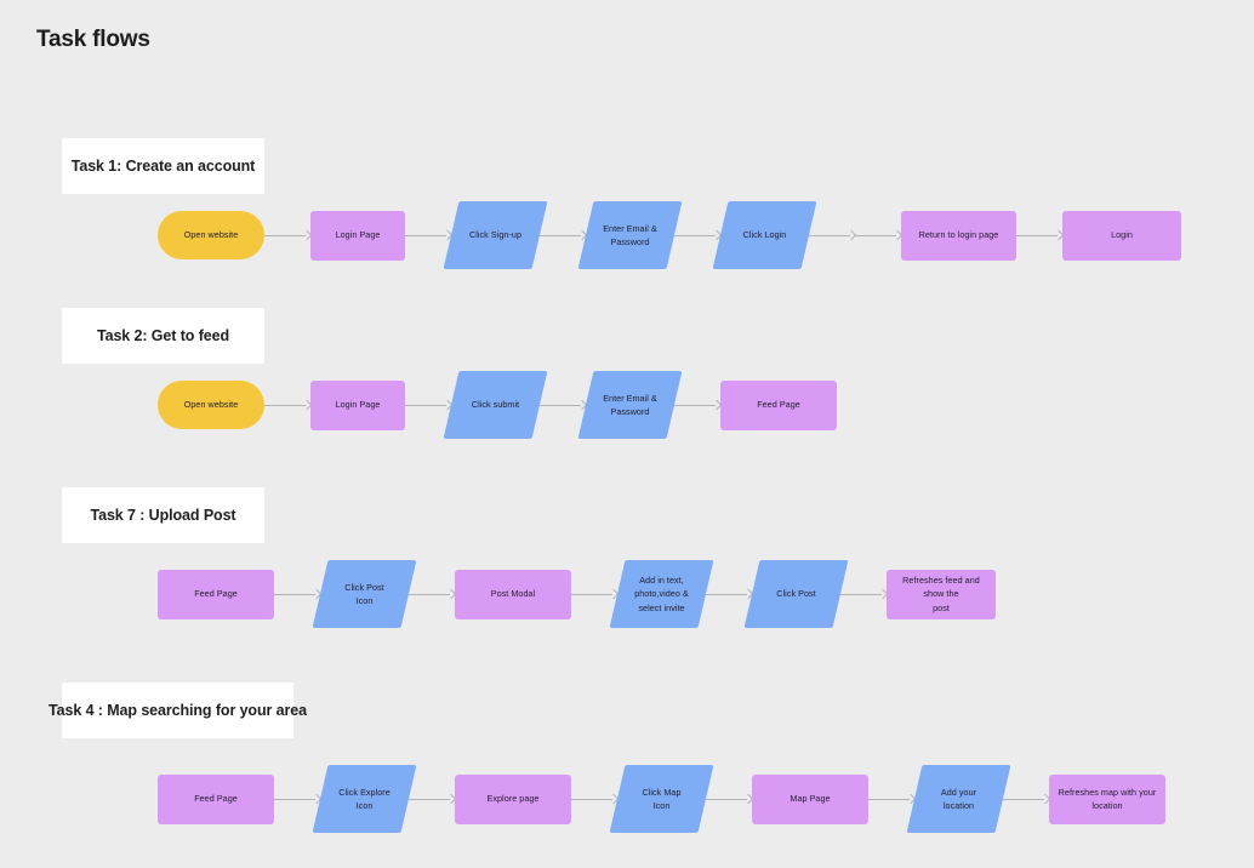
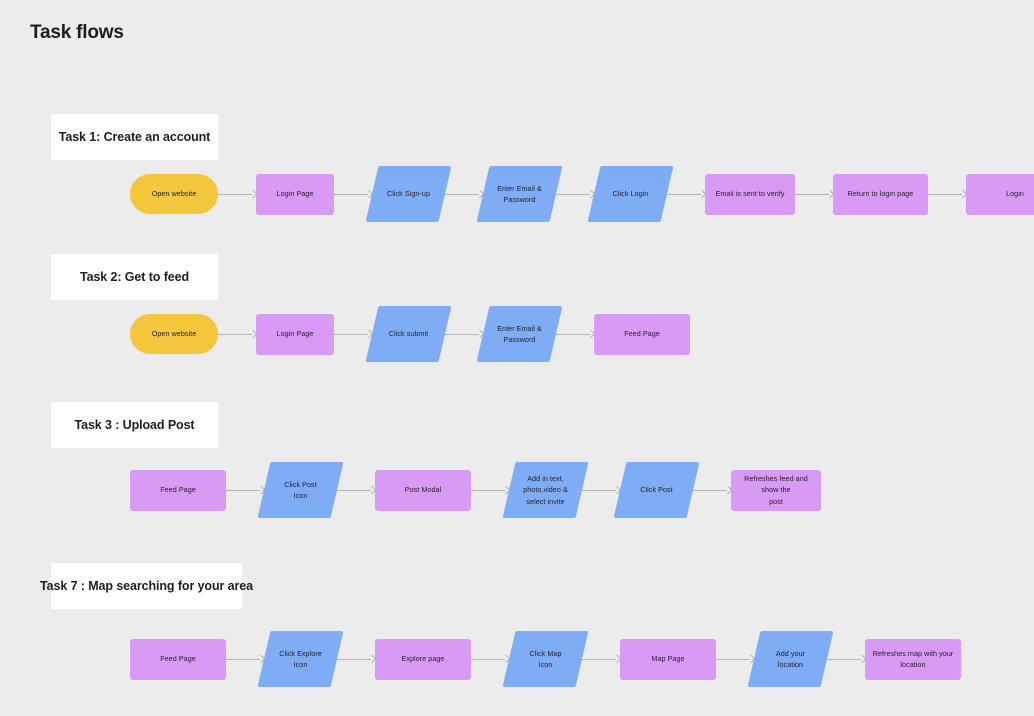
  Task flows
  Task 1: Create an account
  Open website
  Login Page
  Click Sign-up
  Enter Email &
  Password
  Click Login
+ Email is sent to verify
  Return to login page
  Login
  Task 2: Get to feed
  Open website
  Login Page
  Click submit
  Enter Email &
  Password
  Feed Page
- Task 7 : Upload Post
+ Task 3 : Upload Post
  Feed Page
  Click Post
  Icon
  Post Modal
  Add in text,
  photo,video &
  select invite
  Click Post
  Refreshes feed and show the
  post
- Task 4 : Map searching for your area
+ Task 7 : Map searching for your area
  Feed Page
  Click Explore
  Icon
  Explore page
  Click Map
  Icon
  Map Page
  Add your
  location
  Refreshes map with your
  location
